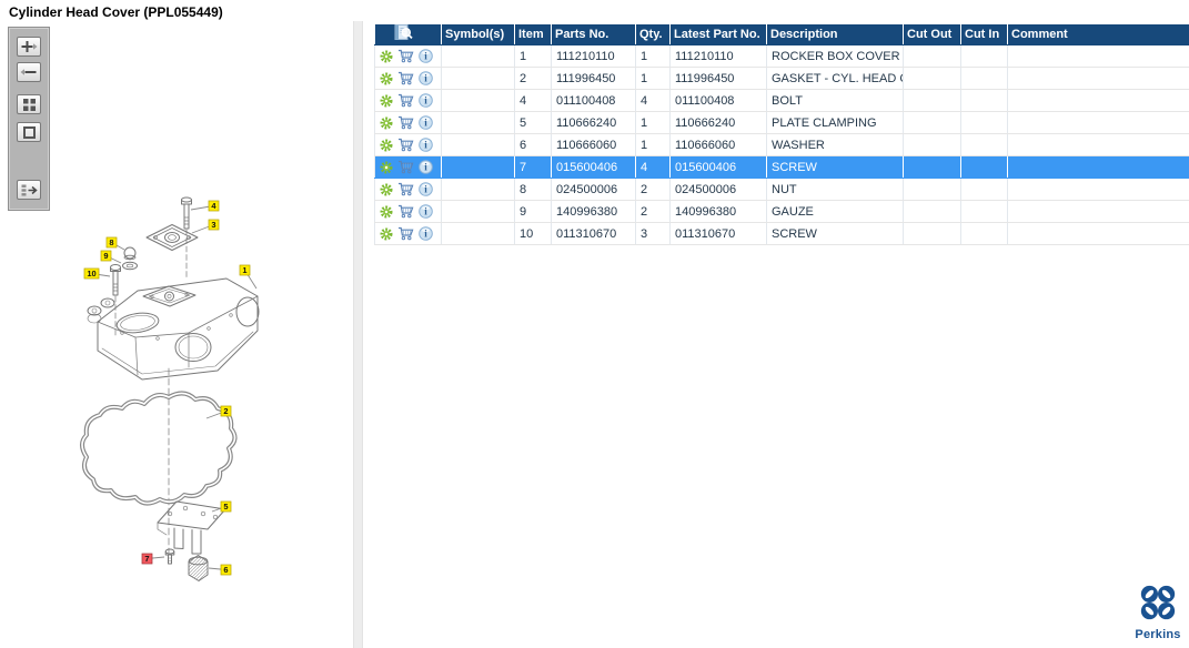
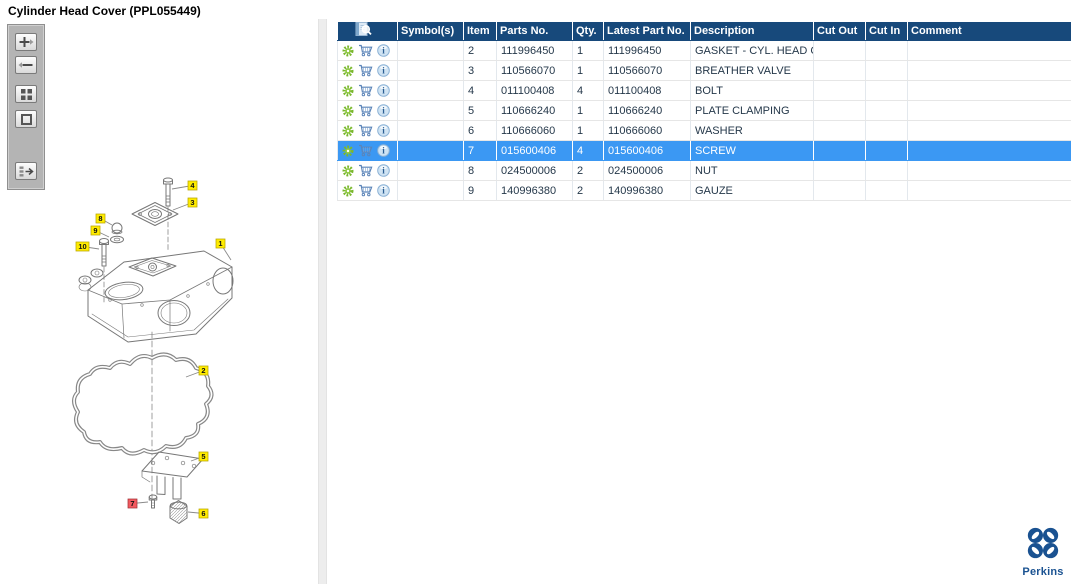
  Cylinder Head Cover (PPL055449)
  1
  2
  3
  4
  5
  6
  7
  8
  9
  10
  	Symbol(s)	Item	Parts No.	Qty.	Latest Part No.	Description	Cut Out	Cut In	Comment
- i		1	111210110	1	111210110	ROCKER BOX COVER
  i		2	111996450	1	111996450	GASKET - CYL. HEAD
+ i		3	110566070	1	110566070	BREATHER VALVE
  i		4	011100408	4	011100408	BOLT
  i		5	110666240	1	110666240	PLATE CLAMPING
  i		6	110666060	1	110666060	WASHER
  i		7	015600406	4	015600406	SCREW
  i		8	024500006	2	024500006	NUT
  i		9	140996380	2	140996380	GAUZE
- i		10	011310670	3	011310670	SCREW
  Perkins
